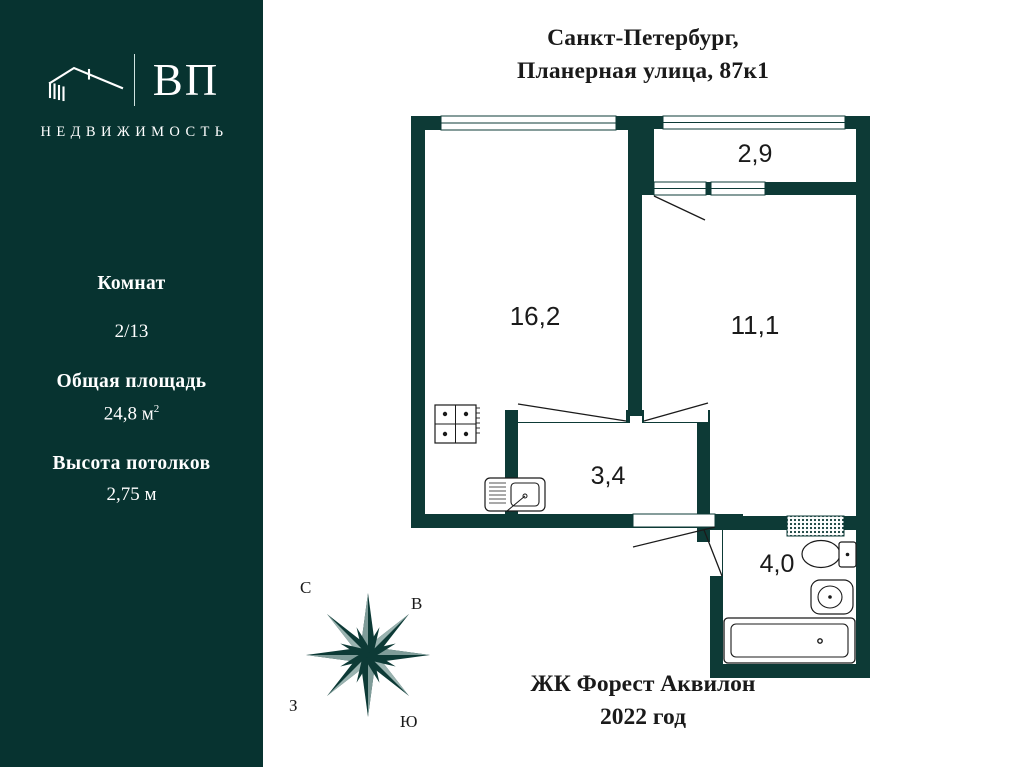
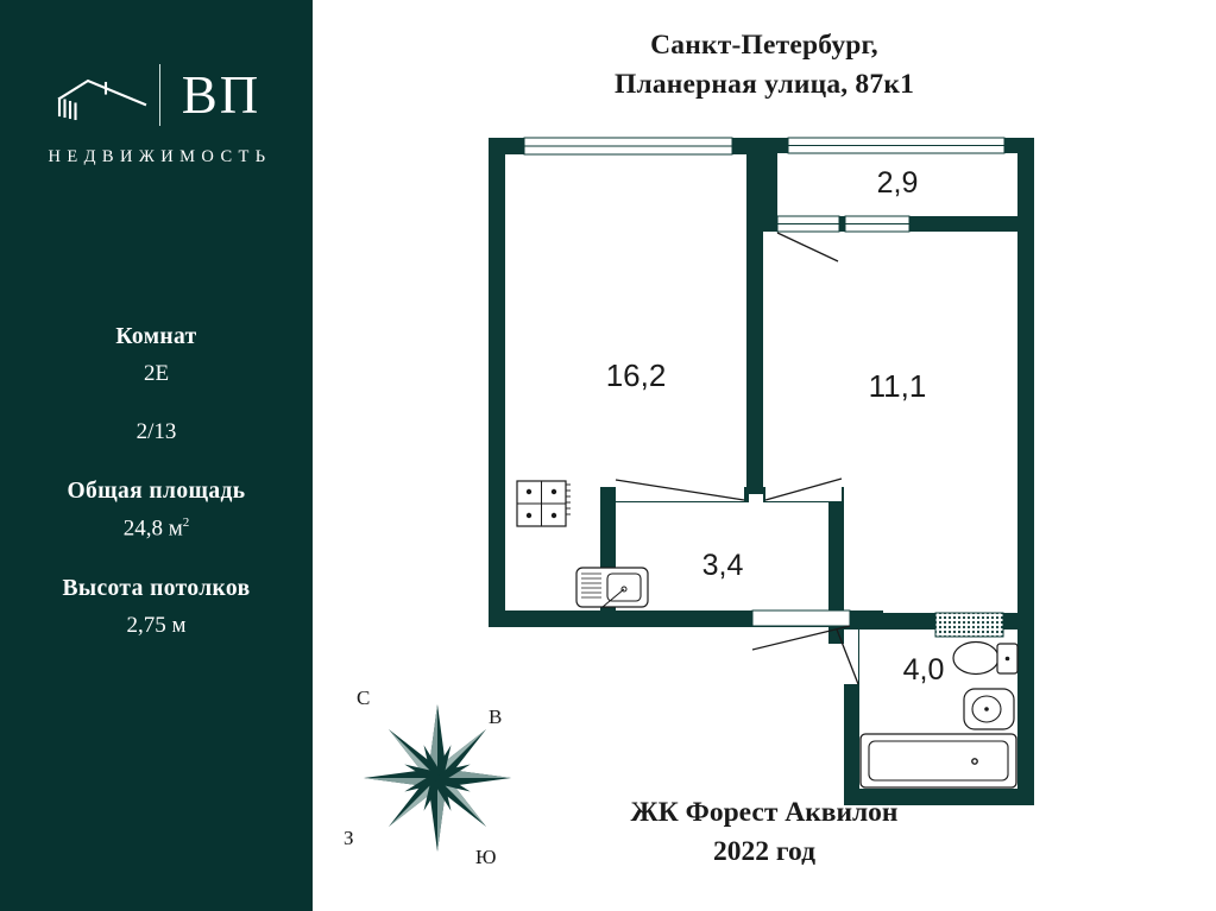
  ВП
  НЕДВИЖИМОСТЬ
  Комнат
+ 2Е
  2/13
  Общая площадь
  24,8 м2
  Высота потолков
  2,75 м
  Санкт-Петербург,
  Планерная улица, 87к1
  16,2
  11,1
  2,9
  3,4
  4,0
  С
  В
  З
  Ю
  ЖК Форест Аквилон
  2022 год
